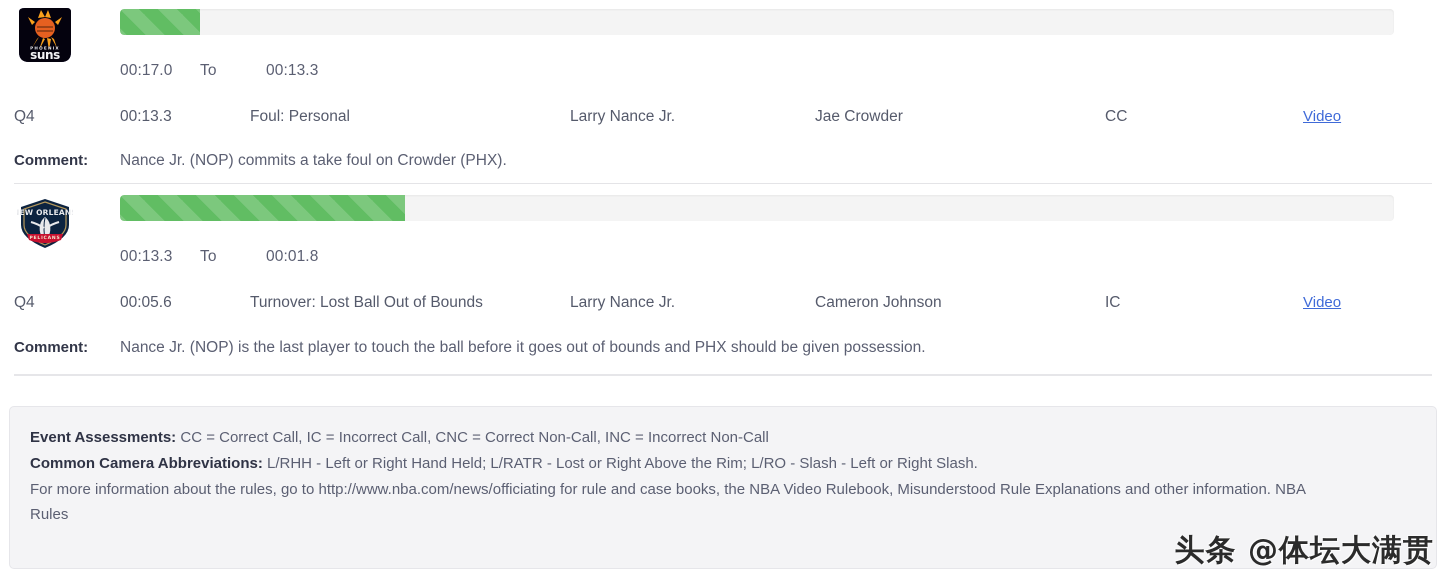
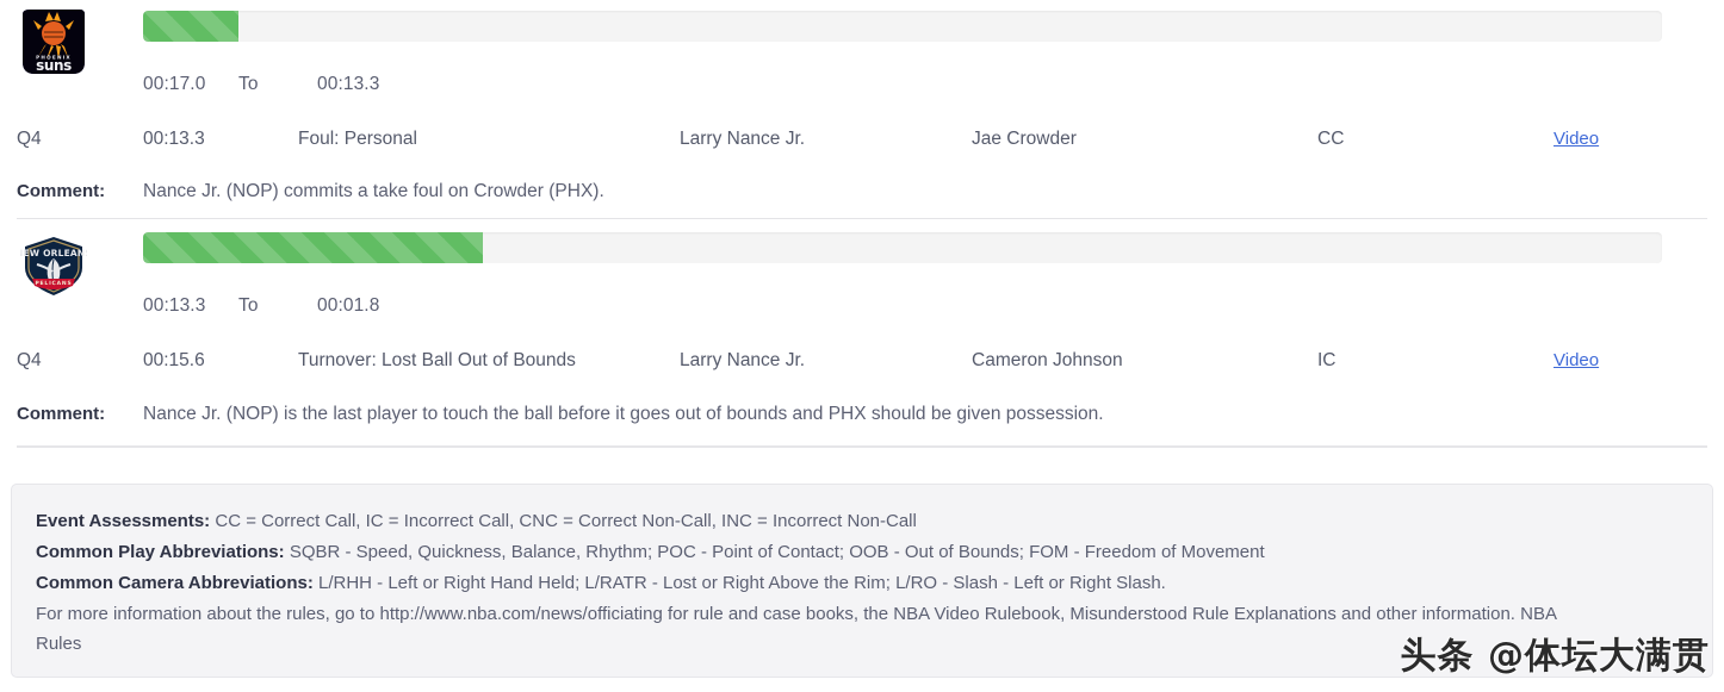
  suns
  00:17.0 To 00:13.3
  Q4
  00:13.3
  Foul: Personal
  Larry Nance Jr.
  Jae Crowder
  CC
  Video
  Comment:
  Nance Jr. (NOP) commits a take foul on Crowder (PHX).
  NEW ORLEAN
  00:13.3 To 00:01.8
  Q4
- 00:05.6
+ 00:15.6
  Turnover: Lost Ball Out of Bounds
  Larry Nance Jr.
  Cameron Johnson
  IC
  Video
  Comment:
  Nance Jr. (NOP) is the last player to touch the ball before it goes out of bounds and PHX should be given possession.
  Event Assessments: CC = Correct Call, IC = Incorrect Call, CNC = Correct Non-Call, INC = Incorrect Non-Call
+ Common Play Abbreviations: SQBR - Speed, Quickness, Balance, Rhythm; POC - Point of Contact; OOB - Out of Bounds; FOM - Freedom of Movement
  Common Camera Abbreviations: L/RHH - Left or Right Hand Held; L/RATR - Lost or Right Above the Rim; L/RO - Slash - Left or Right Slash.
  For more information about the rules, go to http://www.nba.com/news/officiating for rule and case books, the NBA Video Rulebook, Misunderstood Rule Explanations and other information. NBA Rules
  头条 @体坛大满贯
